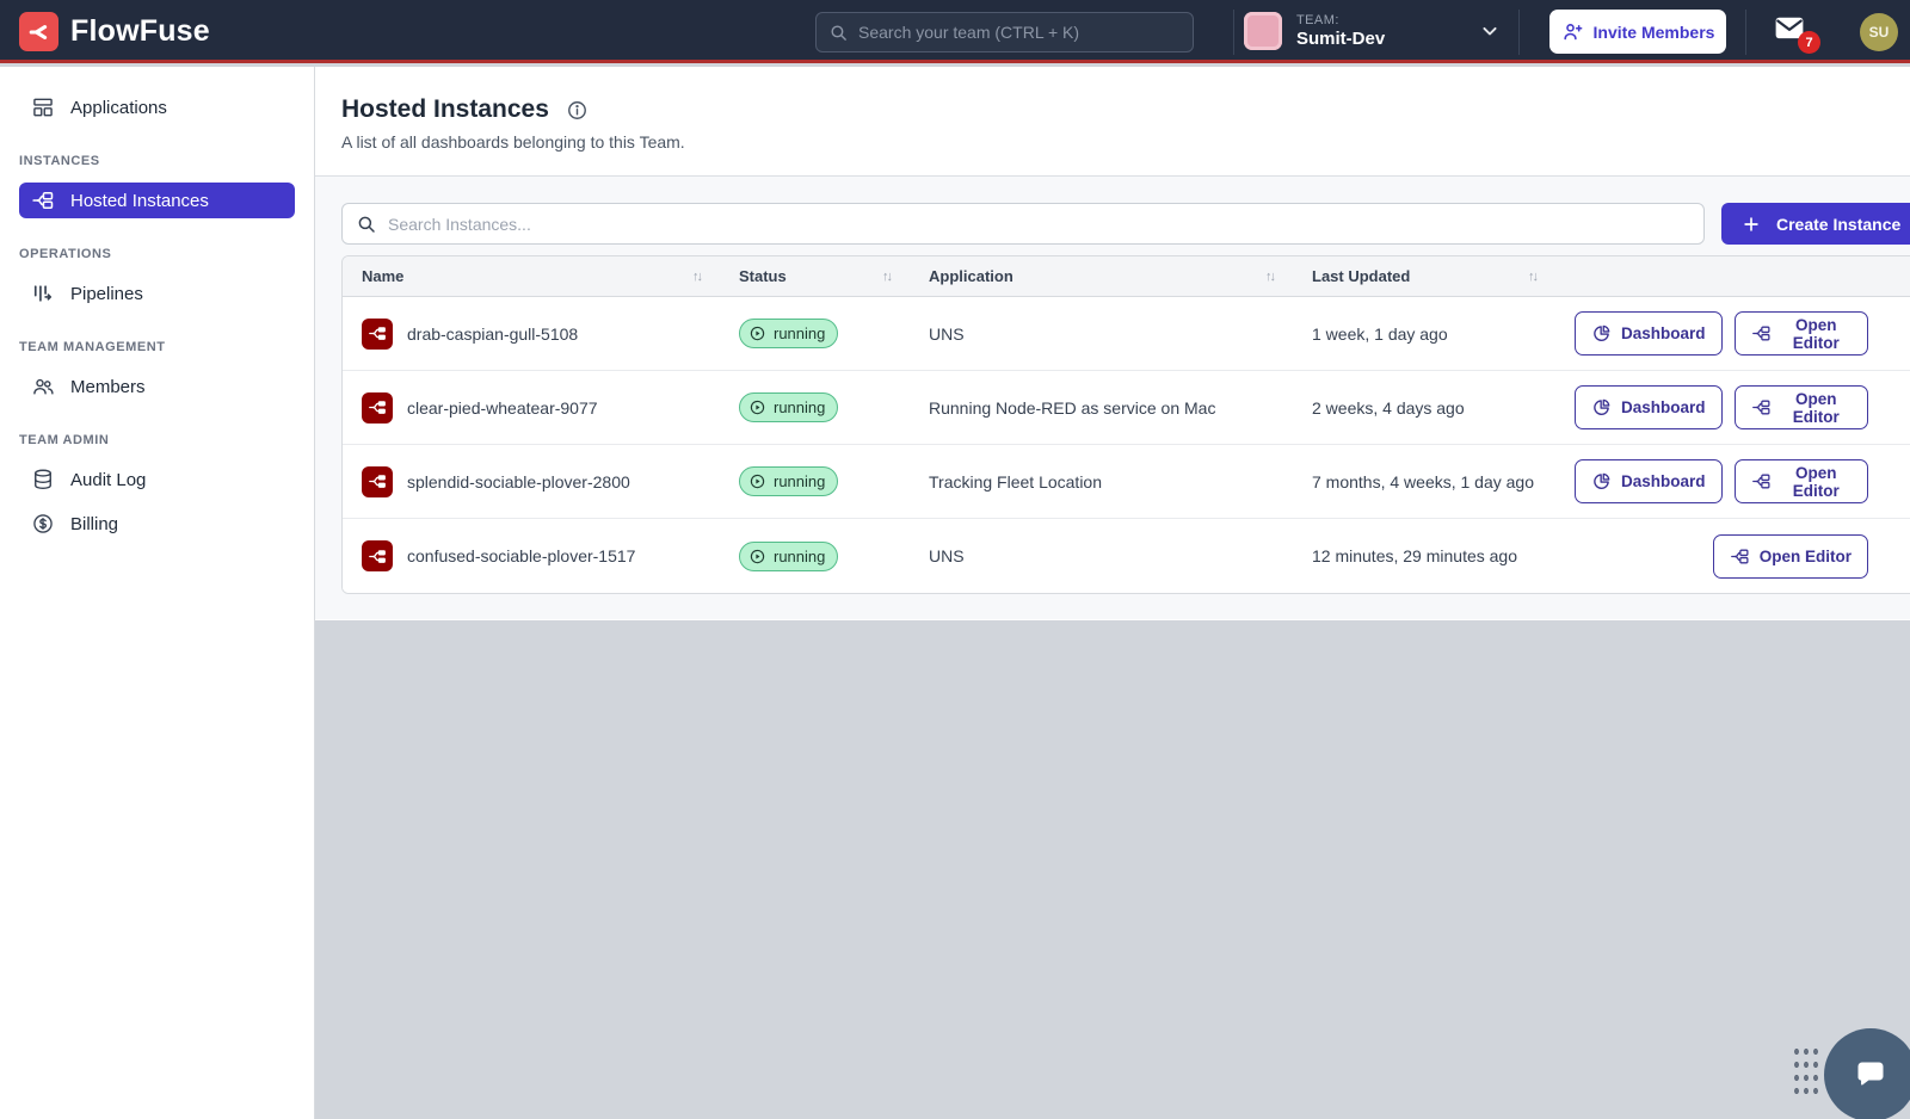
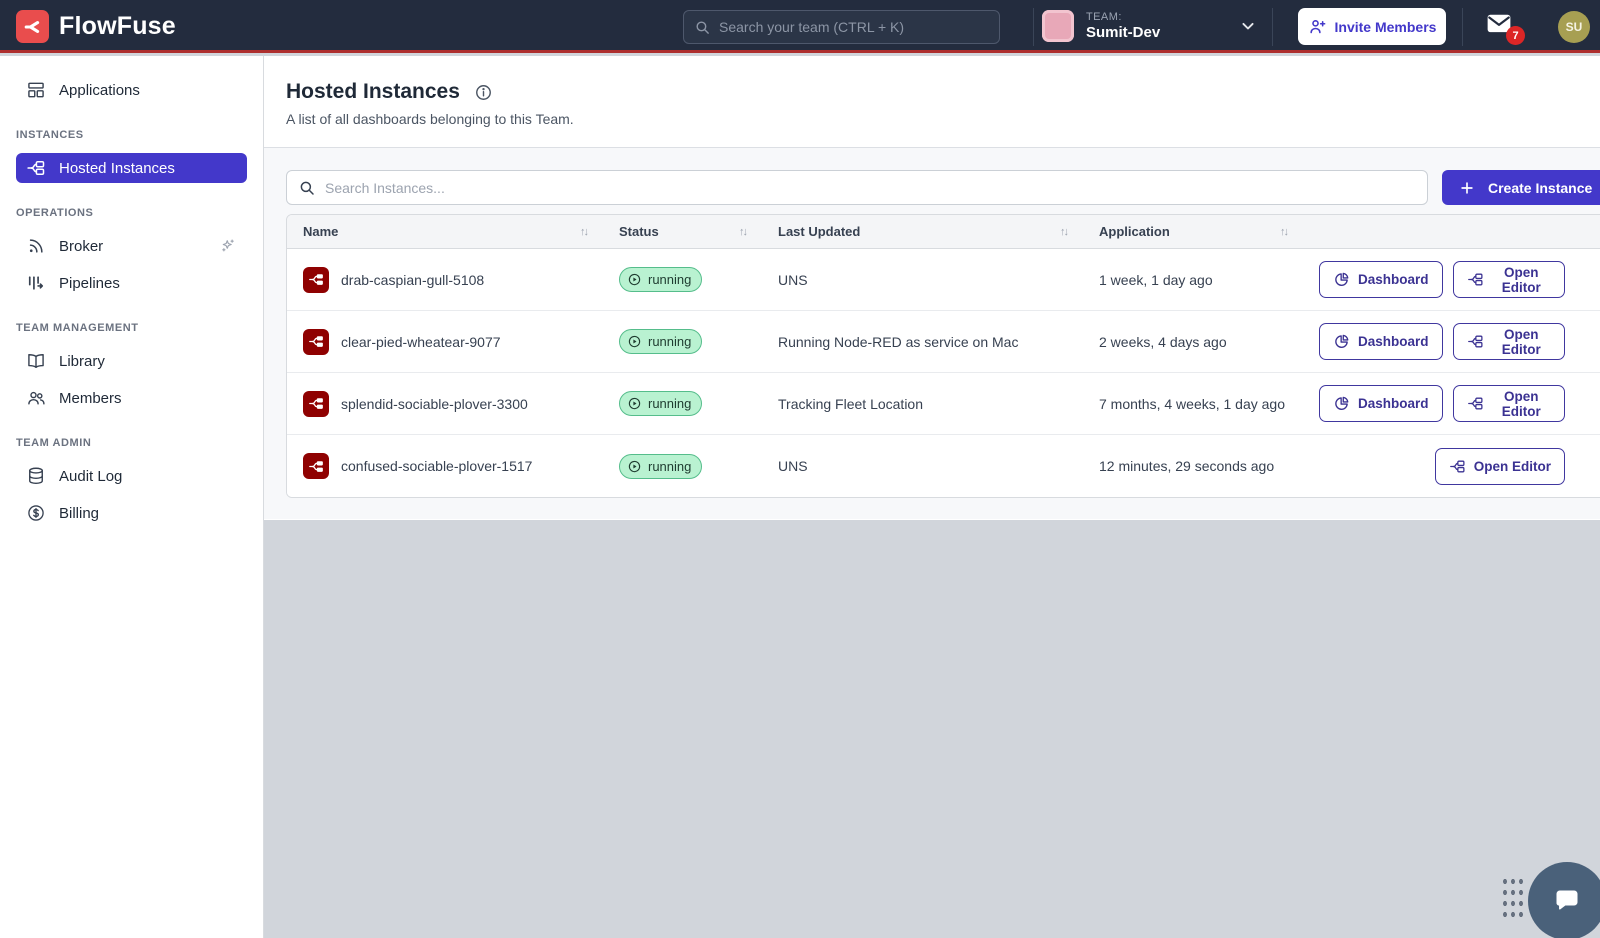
  FlowFuse
  Search your team (CTRL + K)
  TEAM:
  Sumit-Dev
  Invite Members
  7
  SU
  Applications
  INSTANCES
  Hosted Instances
  OPERATIONS
+ Broker
  Pipelines
  TEAM MANAGEMENT
+ Library
  Members
  TEAM ADMIN
  Audit Log
  Billing
  Hosted Instances
  A list of all dashboards belonging to this Team.
  Search Instances...
  Create Instance
  Name
  ↑↓
  Status
  ↑↓
- Application
+ Last Updated
  ↑↓
- Last Updated
+ Application
  ↑↓
  drab-caspian-gull-5108
  running
  UNS
  1 week, 1 day ago
  Dashboard
  Open Editor
  clear-pied-wheatear-9077
  running
  Running Node-RED as service on Mac
  2 weeks, 4 days ago
  Dashboard
  Open Editor
- splendid-sociable-plover-2800
+ splendid-sociable-plover-3300
  running
  Tracking Fleet Location
  7 months, 4 weeks, 1 day ago
  Dashboard
  Open Editor
  confused-sociable-plover-1517
  running
  UNS
- 12 minutes, 29 minutes ago
+ 12 minutes, 29 seconds ago
  Open Editor
